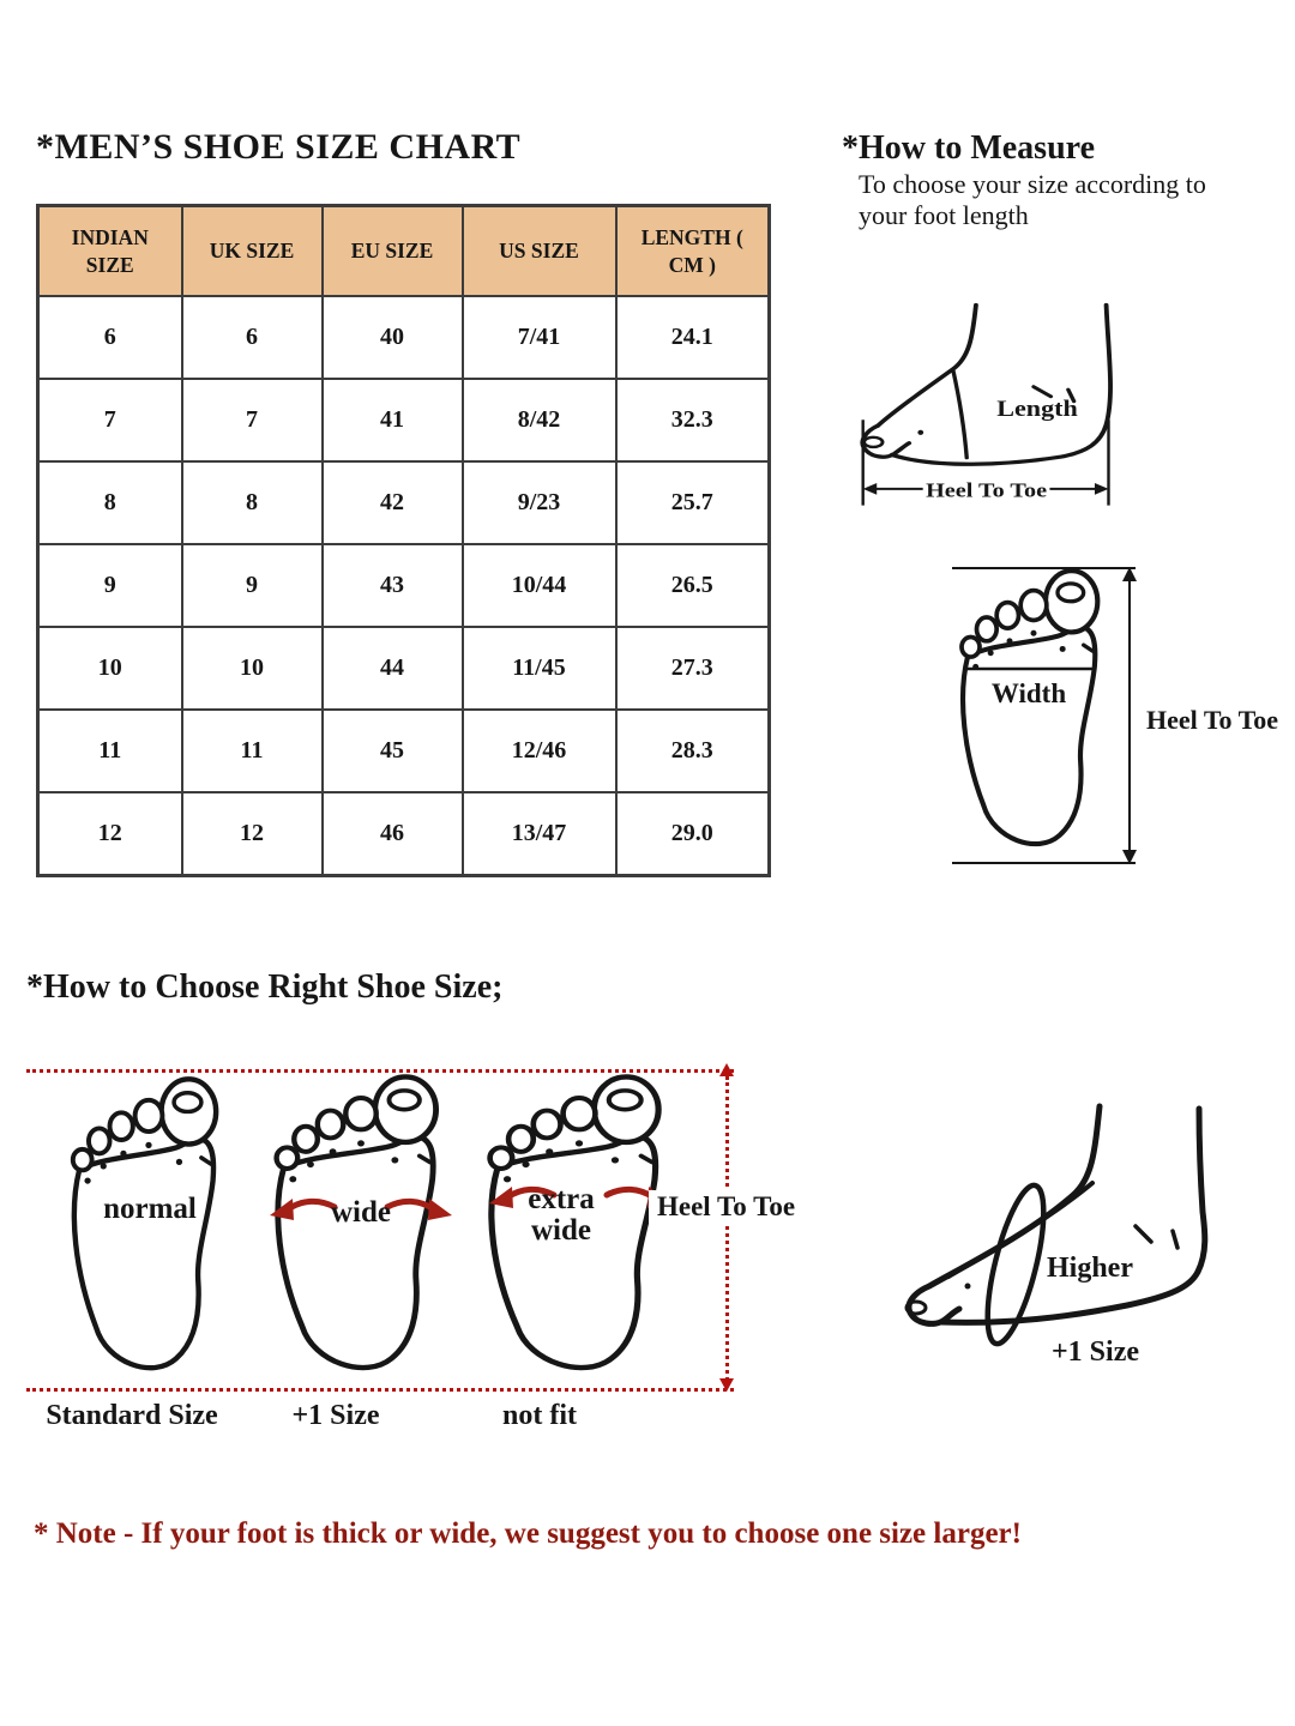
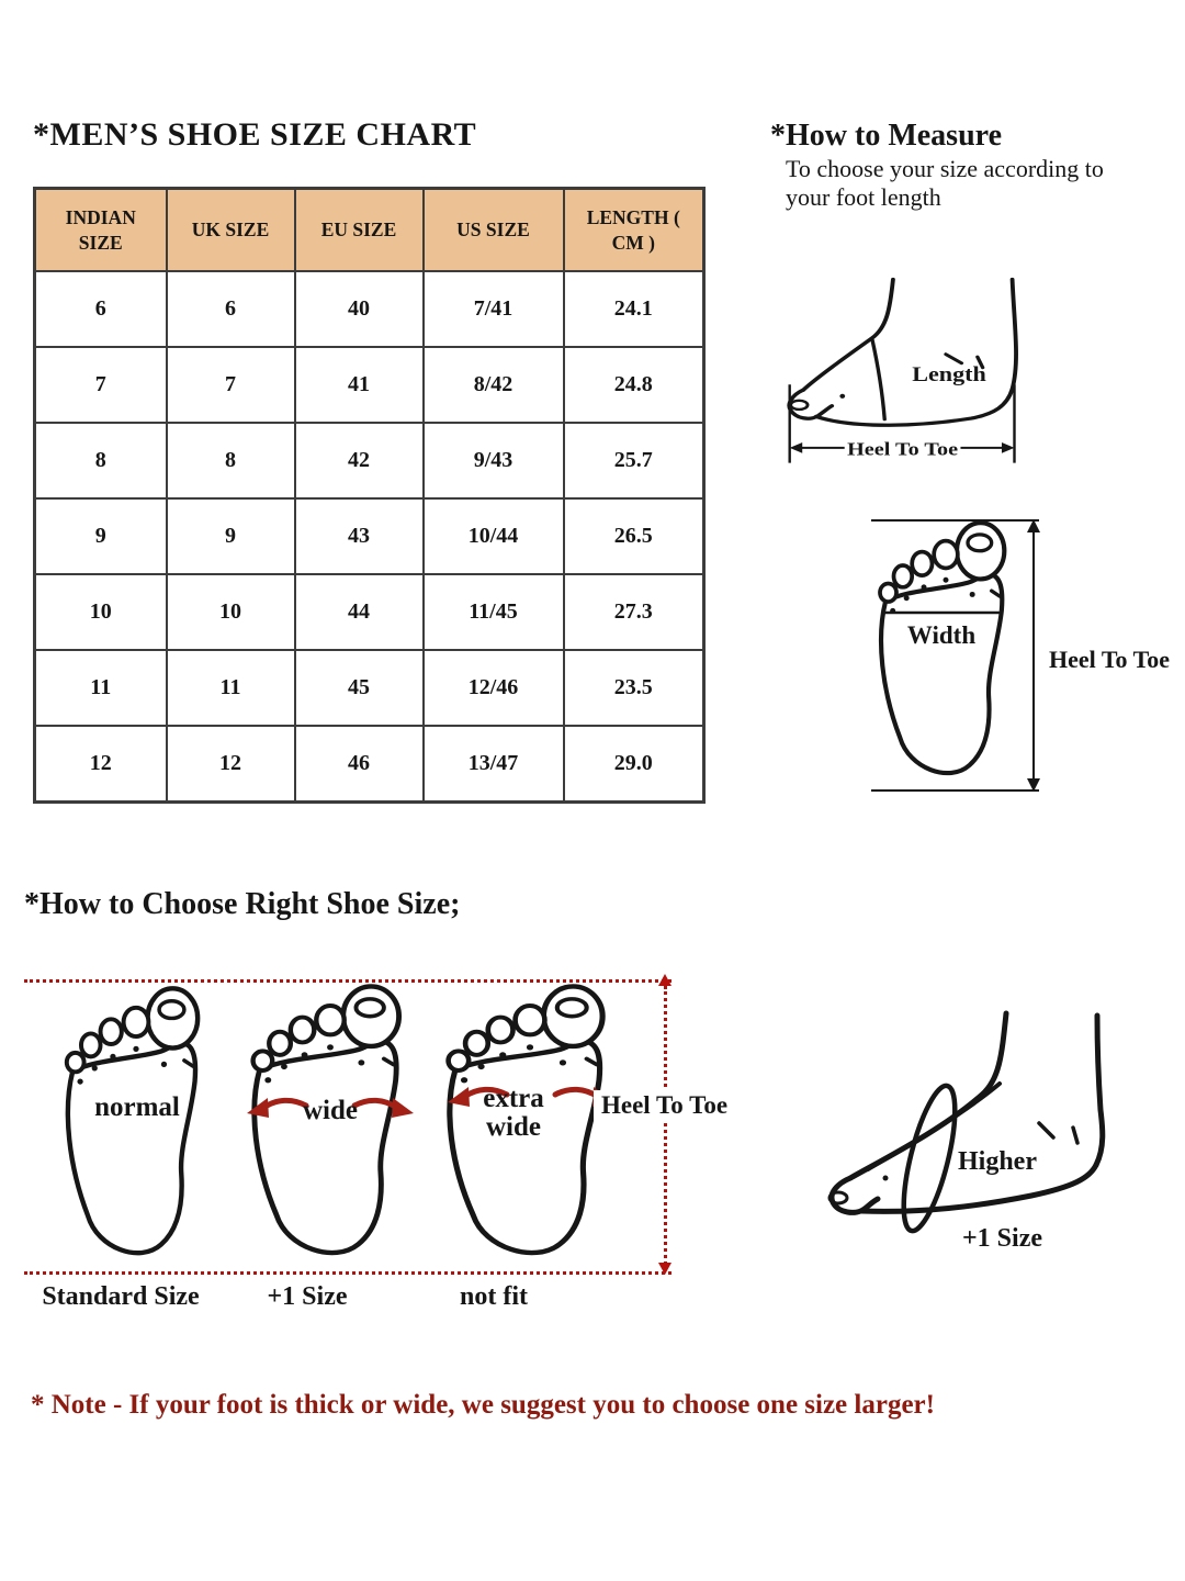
  *MEN’S SHOE SIZE CHART
  INDIAN SIZE	UK SIZE	EU SIZE	US SIZE	LENGTH ( CM )
  6	6	40	7/41	24.1
- 7	7	41	8/42	32.3
+ 7	7	41	8/42	24.8
- 8	8	42	9/23	25.7
+ 8	8	42	9/43	25.7
  9	9	43	10/44	26.5
  10	10	44	11/45	27.3
- 11	11	45	12/46	28.3
+ 11	11	45	12/46	23.5
  12	12	46	13/47	29.0
  *How to Measure
  To choose your size according to your foot length
  Length
  Heel To Toe
  Width
  Heel To Toe
  *How to Choose Right Shoe Size;
  normal
  wide
  extra wide
  Heel To Toe
  Standard Size
  +1 Size
  not fit
  Higher
  +1 Size
  * Note - If your foot is thick or wide, we suggest you to choose one size larger!
